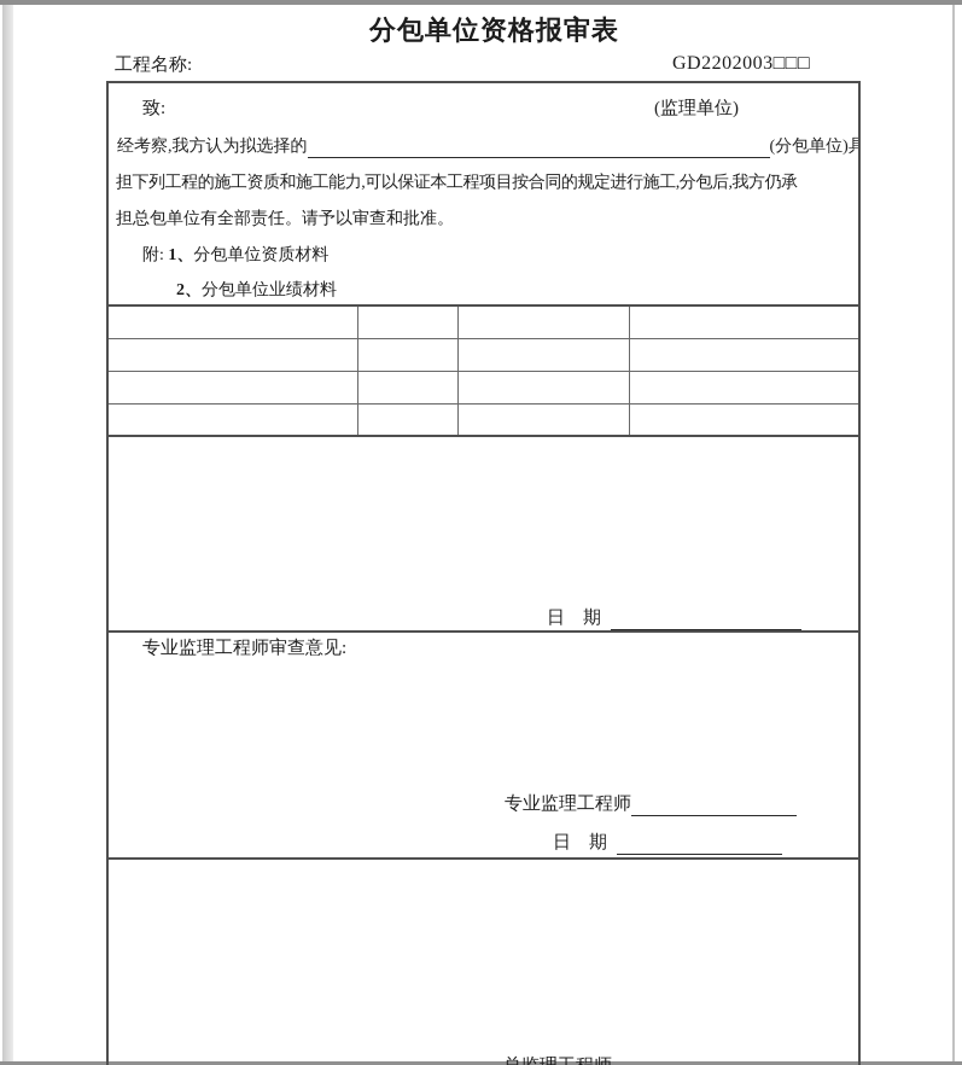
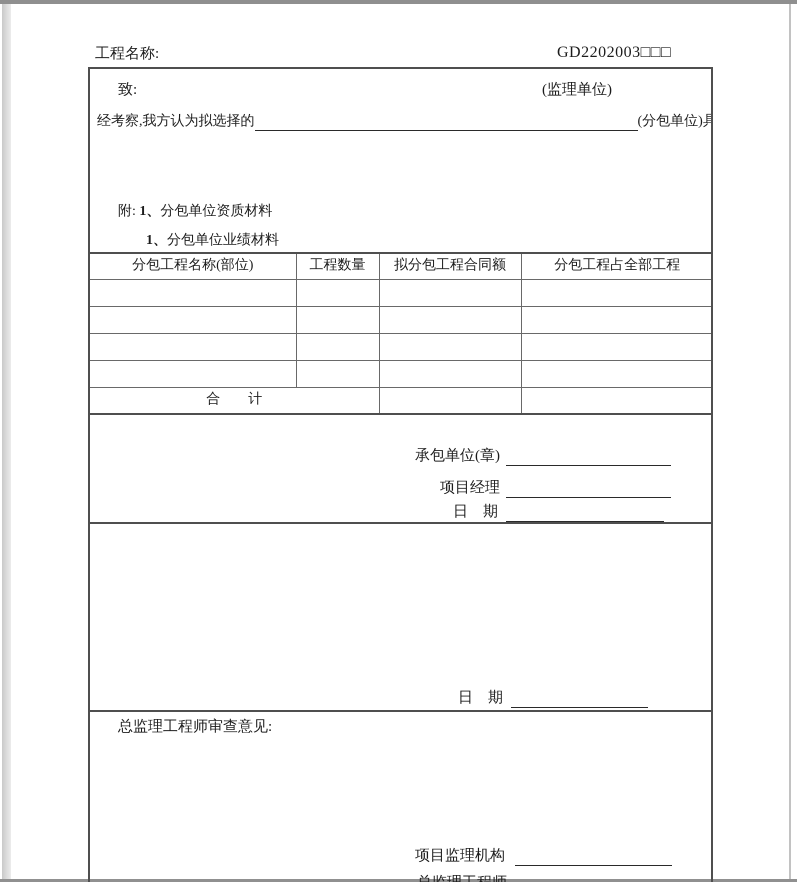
- 分包单位资格报审表
  工程名称:
  GD2202003□□□
  致:
  (监理单位)
  经考察,我方认为拟选择的 (分包单位)具
- 担下列工程的施工资质和施工能力,可以保证本工程项目按合同的规定进行施工,分包后,我方仍承
- 担总包单位有全部责任。请予以审查和批准。
  附: 1、分包单位资质材料
- 2、分包单位业绩材料
+ 1、分包单位业绩材料
+ 分包工程名称(部位)	工程数量	拟分包工程合同额	分包工程占全部工程
+ 合 计
+ 承包单位(章)
+ 项目经理
  日 期
- 专业监理工程师审查意见:
- 专业监理工程师
  日 期
+ 总监理工程师审查意见:
+ 项目监理机构
